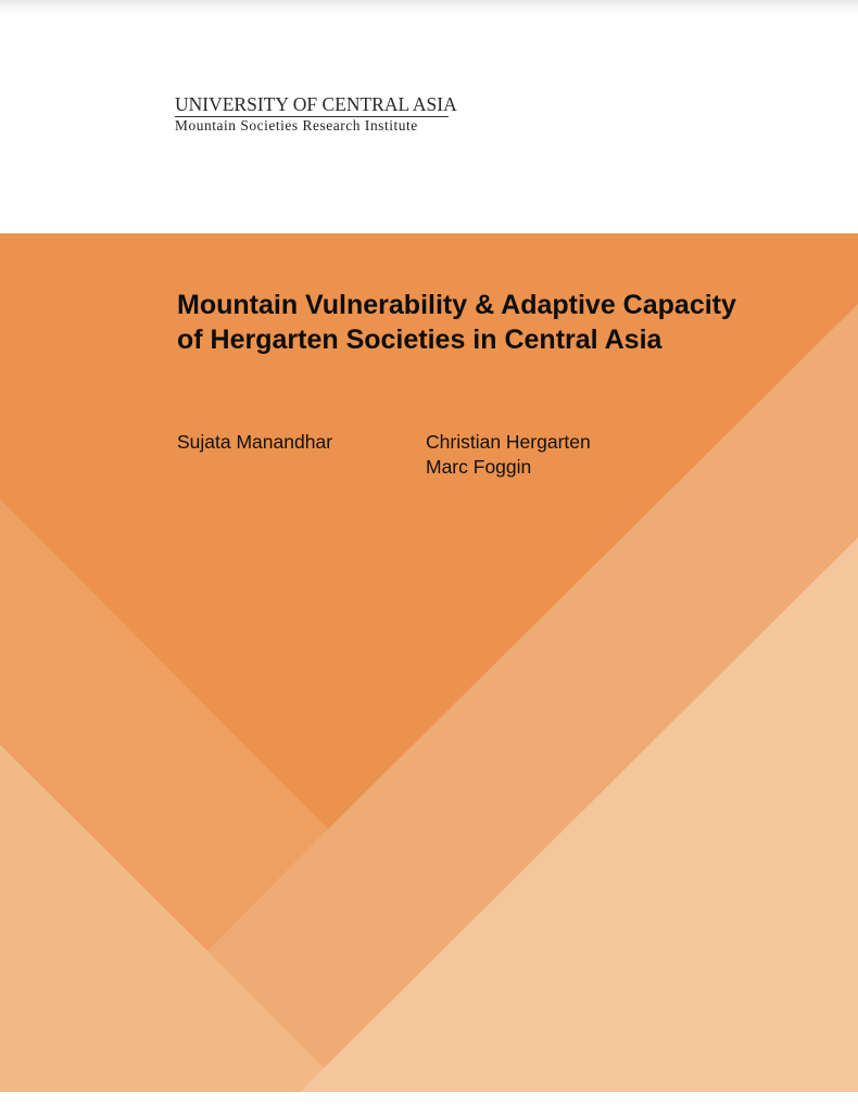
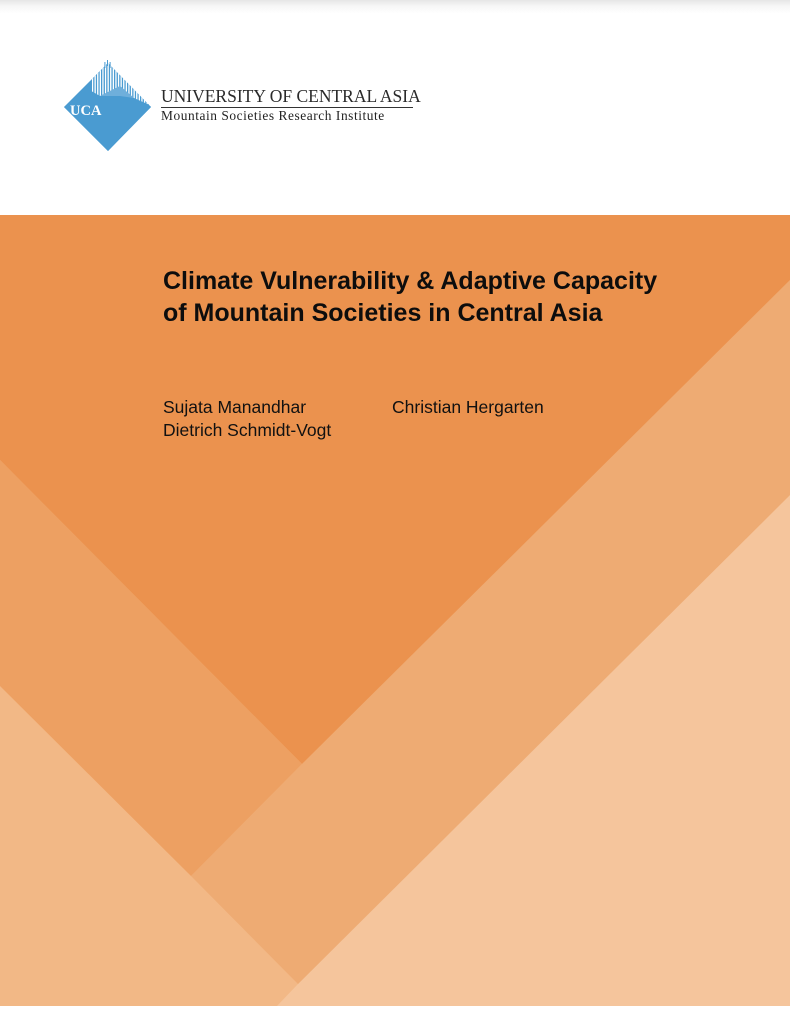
+ UCA
  UNIVERSITY OF CENTRAL ASIA
  Mountain Societies Research Institute
- Mountain Vulnerability & Adaptive Capacity
+ Climate Vulnerability & Adaptive Capacity
- of Hergarten Societies in Central Asia
+ of Mountain Societies in Central Asia
  Sujata Manandhar
+ Dietrich Schmidt-Vogt
  Christian Hergarten
- Marc Foggin
